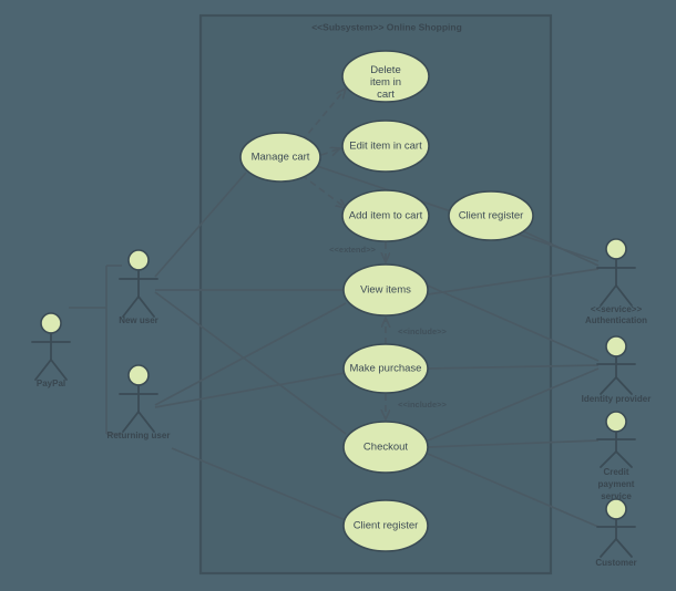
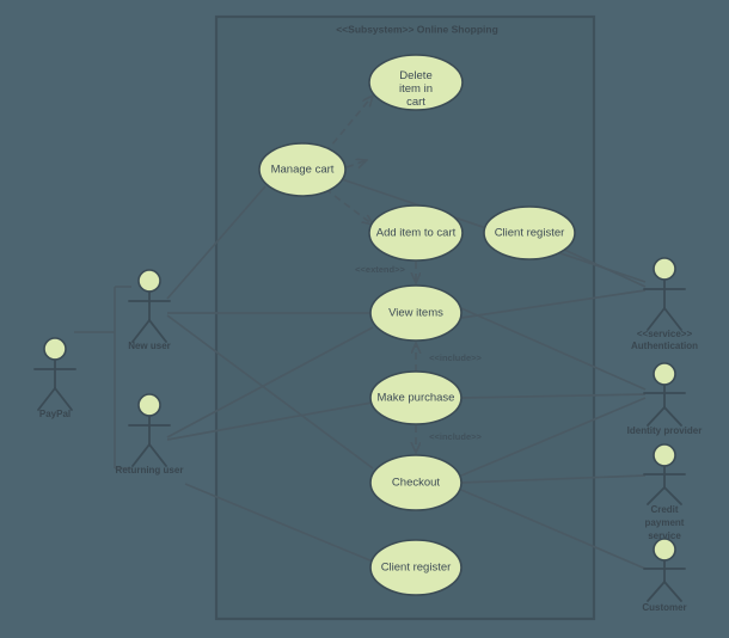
  <<Subsystem>> Online Shopping
  Delete item in cart
- Edit item in cart
  Add item to cart
  Manage cart
  Client register
  View items
  Make purchase
  Checkout
  Client register
  PayPal
  New user
  Returning user
  <<service>>
  Authentication
  Identity provider
  Credit payment service
  Customer
